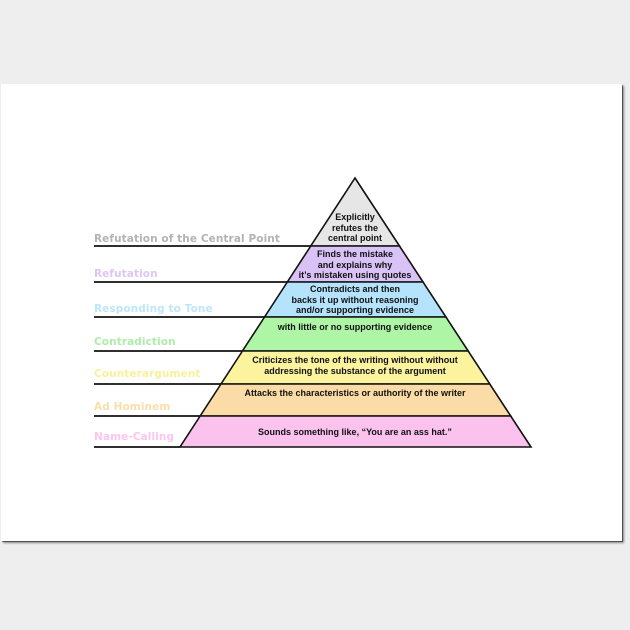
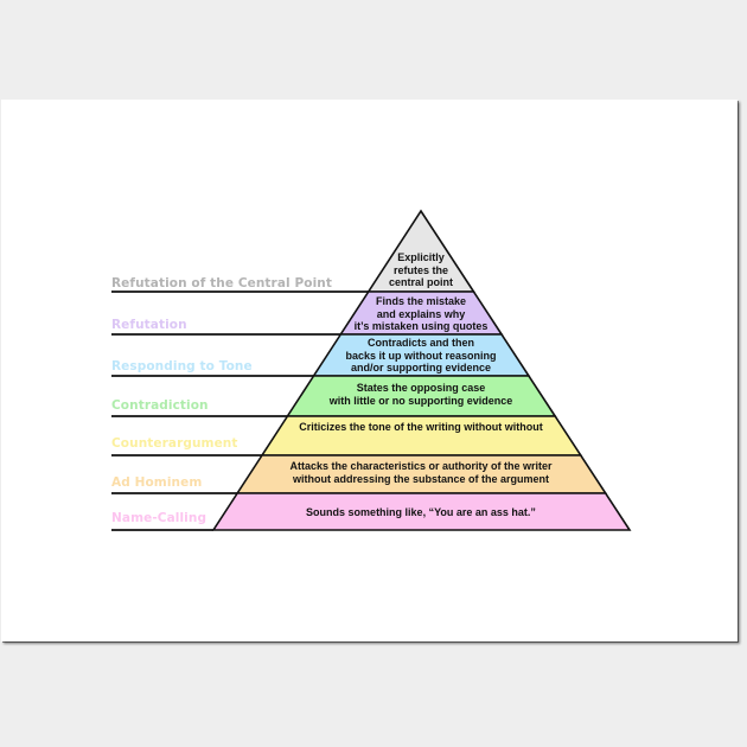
  Refutation of the Central Point
  Refutation
  Responding to Tone
  Contradiction
  Counterargument
  Ad Hominem
  Name-Calling
  Explicitly
  refutes the
  central point
  Finds the mistake
  and explains why
  it’s mistaken using quotes
  Contradicts and then
  backs it up without reasoning
  and/or supporting evidence
+ States the opposing case
  with little or no supporting evidence
  Criticizes the tone of the writing without without
- addressing the substance of the argument
  Attacks the characteristics or authority of the writer
+ without addressing the substance of the argument
  Sounds something like, “You are an ass hat.”
